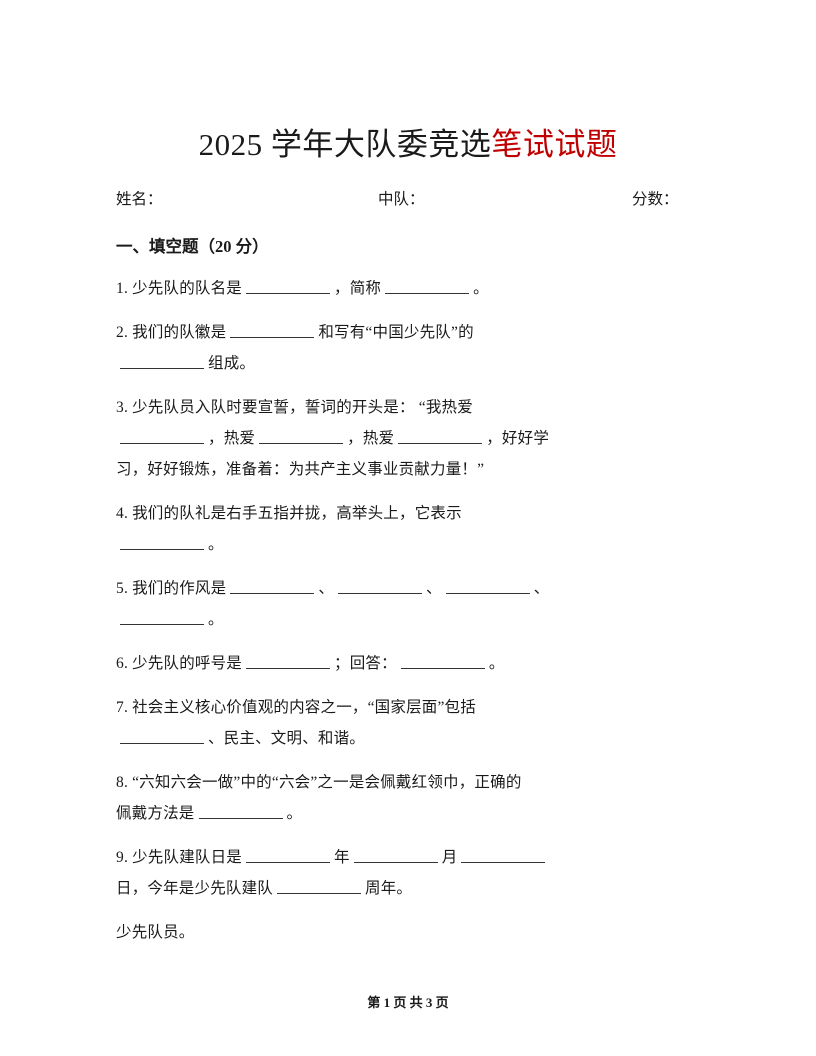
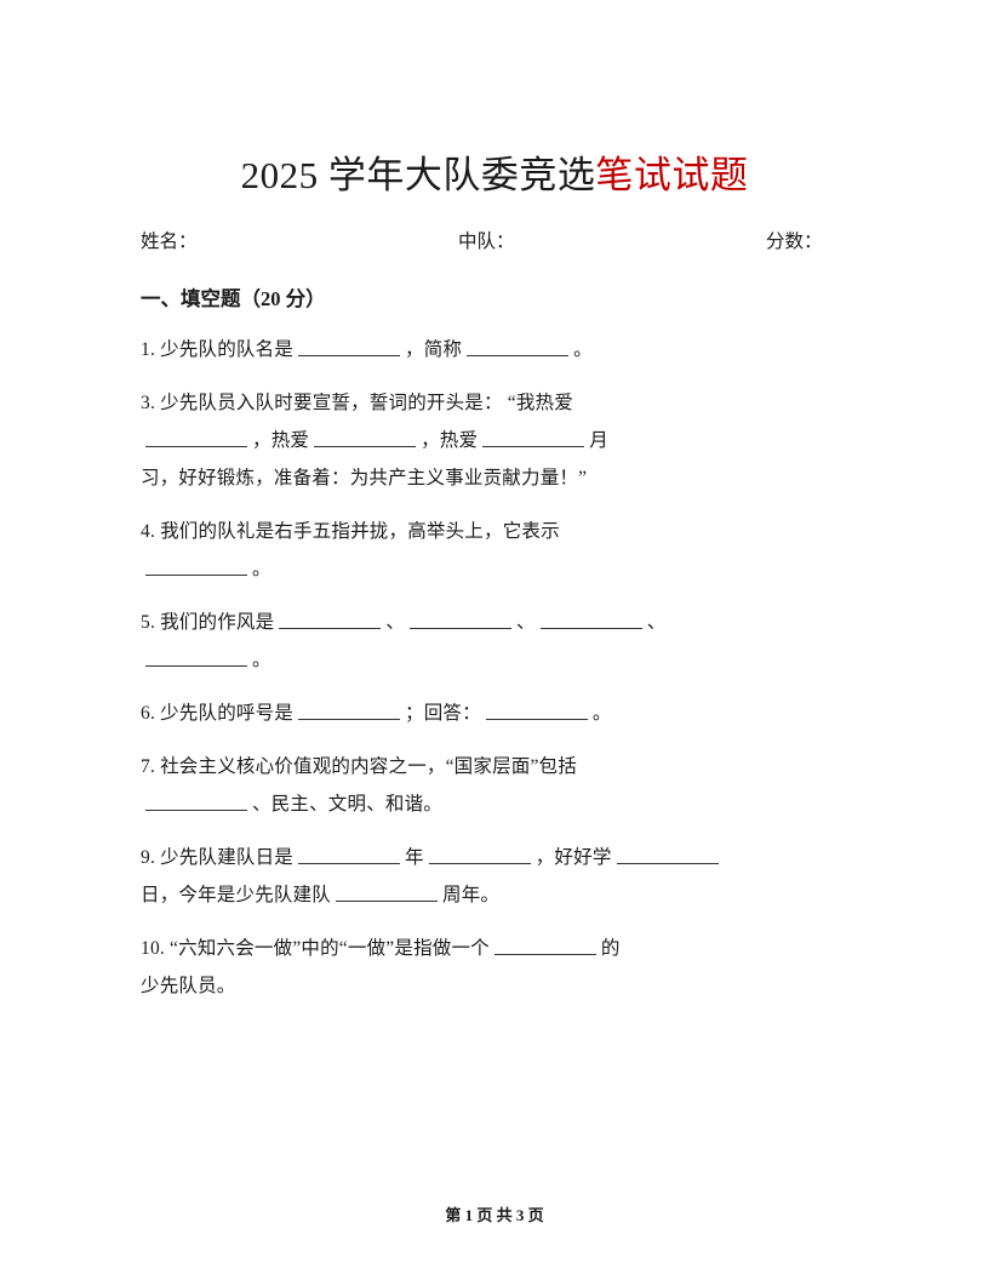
  2025 学年大队委竞选笔试试题
  姓名：
  中队：
  分数：
  一、填空题（20 分）
  1. 少先队的队名是 ，简称 。
- 2. 我们的队徽是 和写有“中国少先队”的
- 组成。
  3. 少先队员入队时要宣誓，誓词的开头是： “我热爱
- ，热爱 ，热爱 ，好好学
+ ，热爱 ，热爱 月
  习，好好锻炼，准备着：为共产主义事业贡献力量！”
  4. 我们的队礼是右手五指并拢，高举头上，它表示
  。
  5. 我们的作风是 、 、 、
  。
  6. 少先队的呼号是 ；回答： 。
  7. 社会主义核心价值观的内容之一，“国家层面”包括
  、民主、文明、和谐。
- 8. “六知六会一做”中的“六会”之一是会佩戴红领巾，正确的
- 佩戴方法是 。
- 9. 少先队建队日是 年 月
+ 9. 少先队建队日是 年 ，好好学
  日，今年是少先队建队 周年。
+ 10. “六知六会一做”中的“一做”是指做一个 的
  少先队员。
  第 1 页 共 3 页
